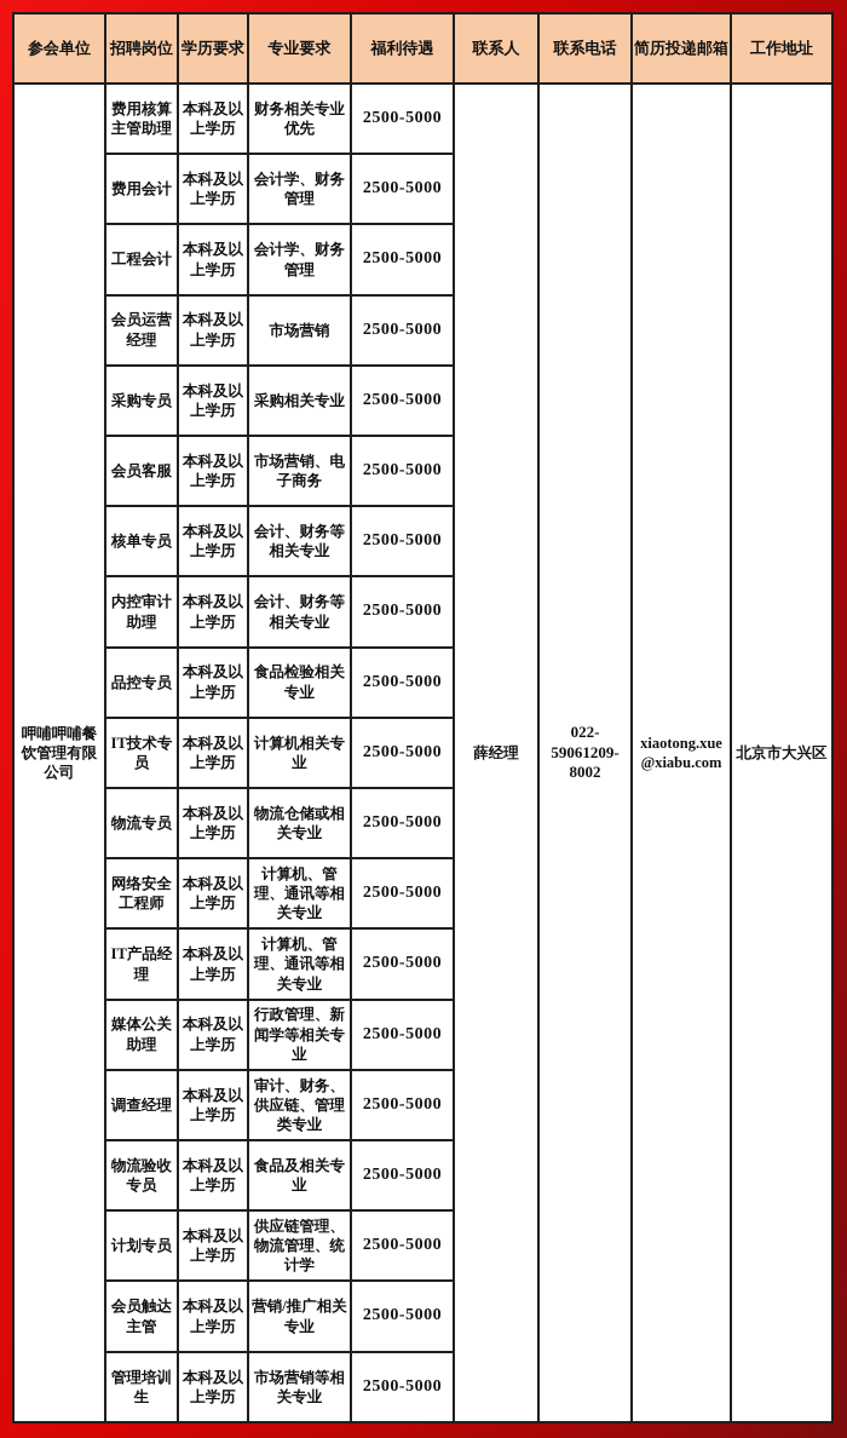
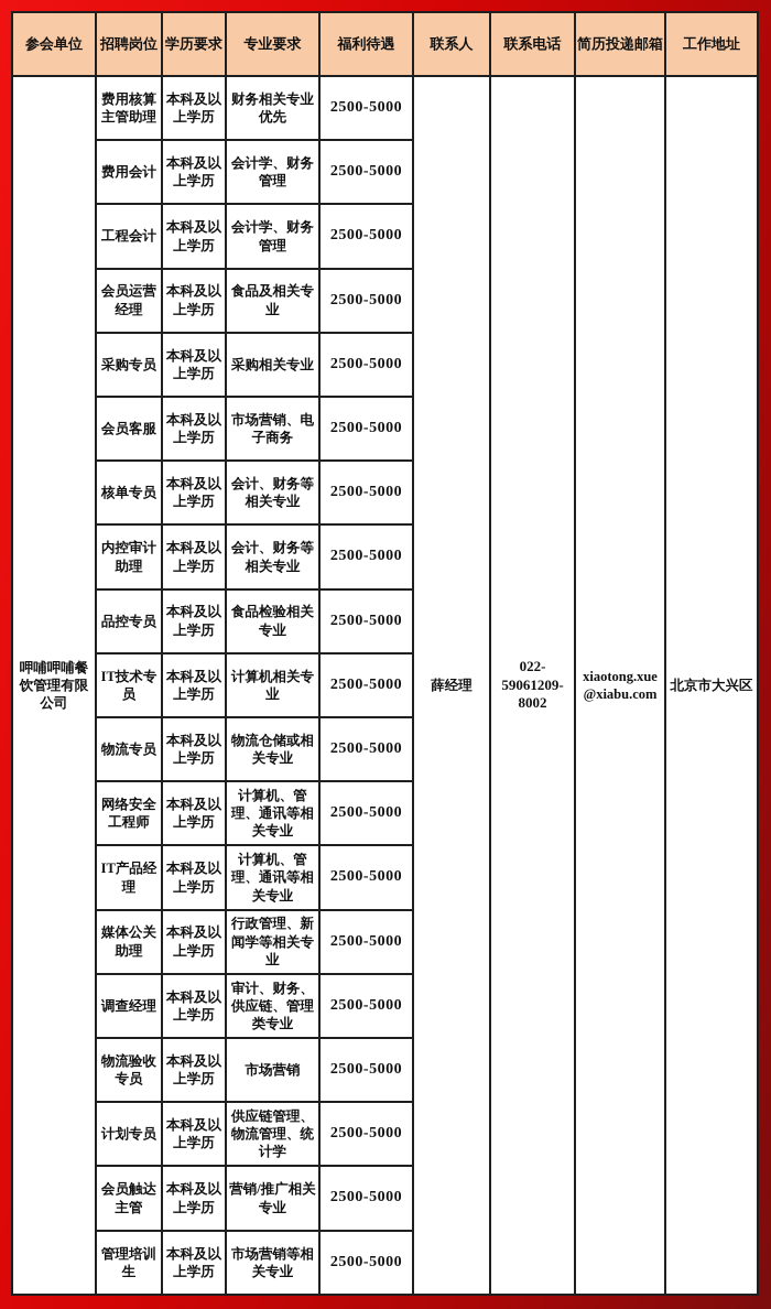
  参会单位	招聘岗位	学历要求	专业要求	福利待遇	联系人	联系电话	简历投递邮箱	工作地址
  呷哺呷哺餐饮管理有限公司	费用核算主管助理	本科及以上学历	财务相关专业优先	2500-5000	薛经理	022-59061209-8002	xiaotong.xue@xiabu.com	北京市大兴区
  费用会计	本科及以上学历	会计学、财务管理	2500-5000
  工程会计	本科及以上学历	会计学、财务管理	2500-5000
- 会员运营经理	本科及以上学历	市场营销	2500-5000
+ 会员运营经理	本科及以上学历	食品及相关专业	2500-5000
  采购专员	本科及以上学历	采购相关专业	2500-5000
  会员客服	本科及以上学历	市场营销、电子商务	2500-5000
  核单专员	本科及以上学历	会计、财务等相关专业	2500-5000
  内控审计助理	本科及以上学历	会计、财务等相关专业	2500-5000
  品控专员	本科及以上学历	食品检验相关专业	2500-5000
  IT技术专员	本科及以上学历	计算机相关专业	2500-5000
  物流专员	本科及以上学历	物流仓储或相关专业	2500-5000
  网络安全工程师	本科及以上学历	计算机、管理、通讯等相关专业	2500-5000
  IT产品经理	本科及以上学历	计算机、管理、通讯等相关专业	2500-5000
  媒体公关助理	本科及以上学历	行政管理、新闻学等相关专业	2500-5000
  调查经理	本科及以上学历	审计、财务、供应链、管理类专业	2500-5000
- 物流验收专员	本科及以上学历	食品及相关专业	2500-5000
+ 物流验收专员	本科及以上学历	市场营销	2500-5000
  计划专员	本科及以上学历	供应链管理、物流管理、统计学	2500-5000
  会员触达主管	本科及以上学历	营销/推广相关专业	2500-5000
  管理培训生	本科及以上学历	市场营销等相关专业	2500-5000
